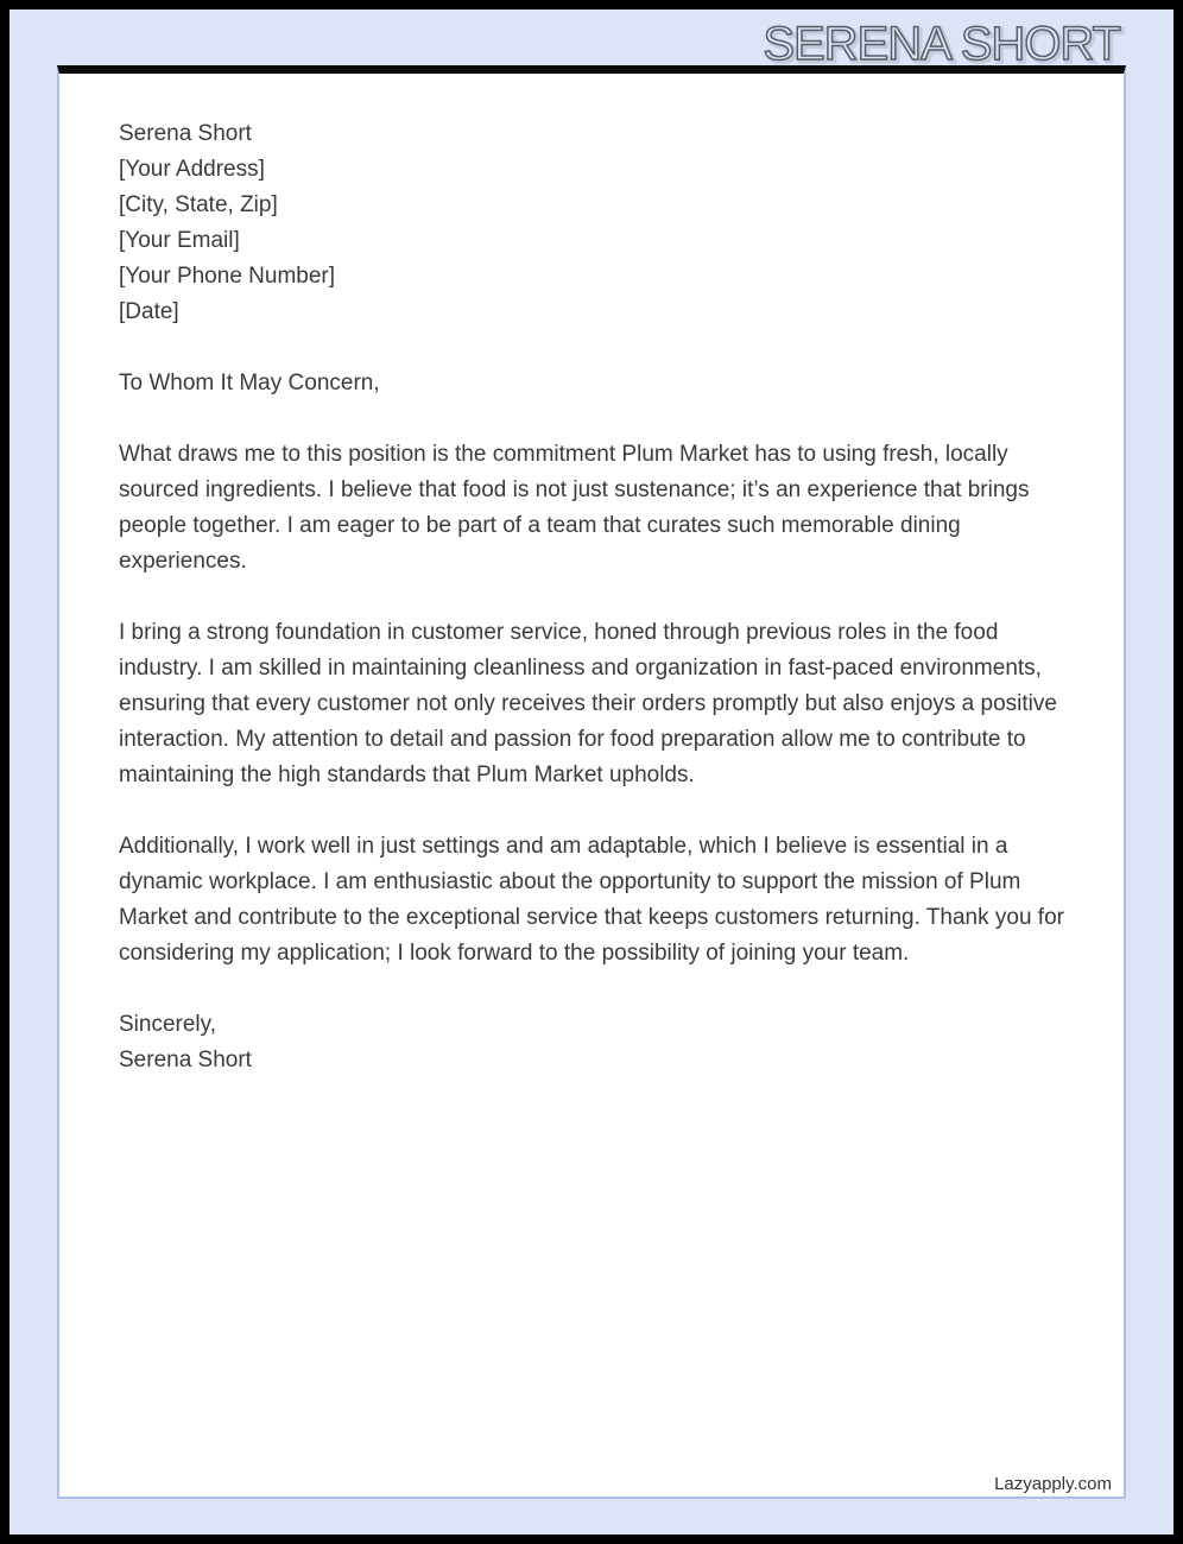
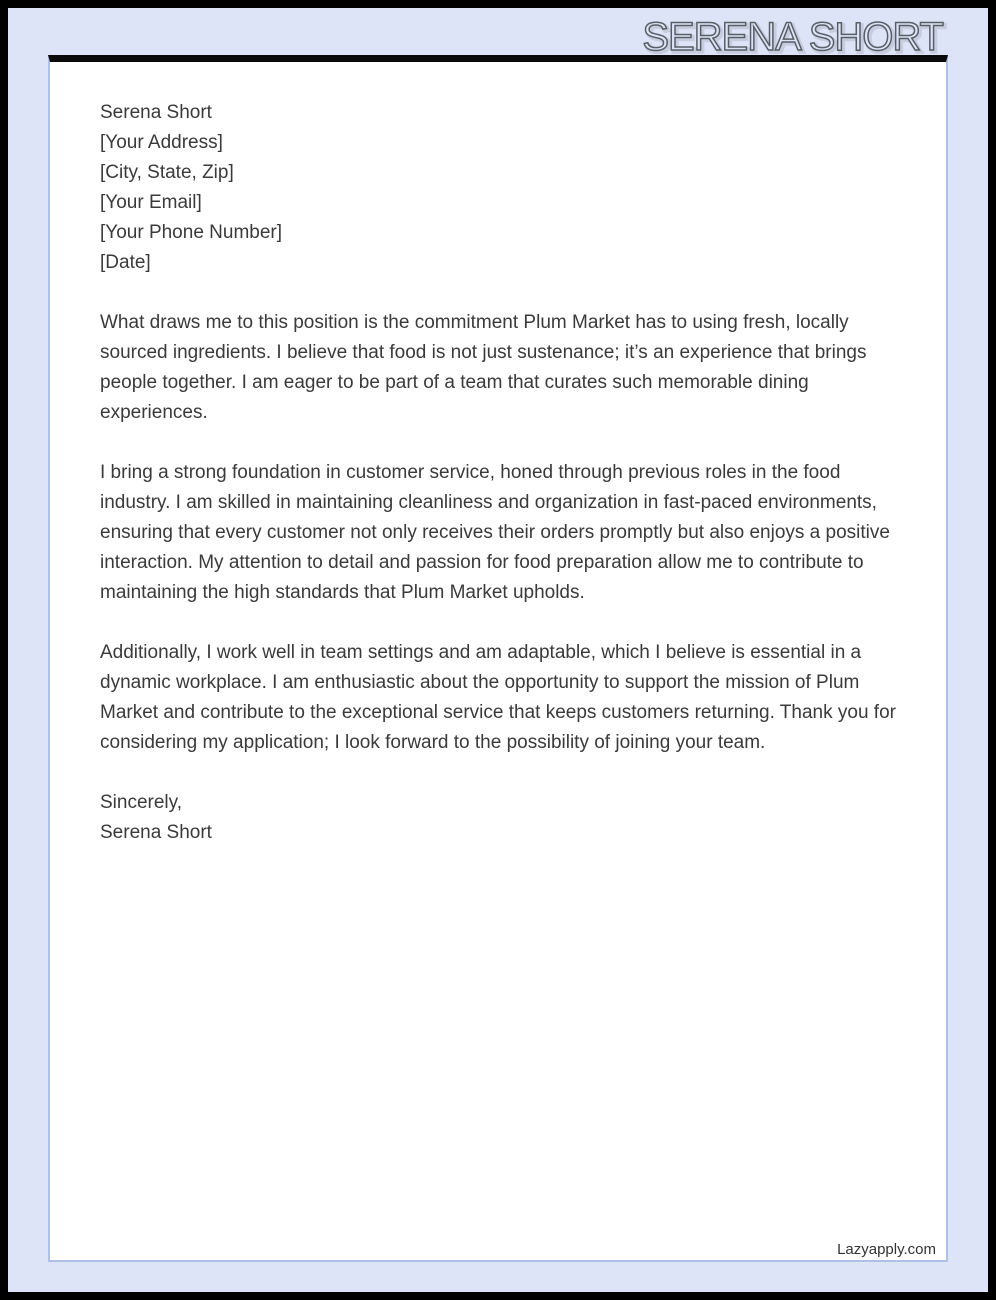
  SERENA SHORT
  Serena Short
  [Your Address]
  [City, State, Zip]
  [Your Email]
  [Your Phone Number]
  [Date]
- To Whom It May Concern,
  What draws me to this position is the commitment Plum Market has to using fresh, locally sourced ingredients. I believe that food is not just sustenance; it’s an experience that brings people together. I am eager to be part of a team that curates such memorable dining experiences.
  I bring a strong foundation in customer service, honed through previous roles in the food industry. I am skilled in maintaining cleanliness and organization in fast-paced environments, ensuring that every customer not only receives their orders promptly but also enjoys a positive interaction. My attention to detail and passion for food preparation allow me to contribute to maintaining the high standards that Plum Market upholds.
- Additionally, I work well in just settings and am adaptable, which I believe is essential in a dynamic workplace. I am enthusiastic about the opportunity to support the mission of Plum Market and contribute to the exceptional service that keeps customers returning. Thank you for considering my application; I look forward to the possibility of joining your team.
+ Additionally, I work well in team settings and am adaptable, which I believe is essential in a dynamic workplace. I am enthusiastic about the opportunity to support the mission of Plum Market and contribute to the exceptional service that keeps customers returning. Thank you for considering my application; I look forward to the possibility of joining your team.
  Sincerely,
  Serena Short
  Lazyapply.com
